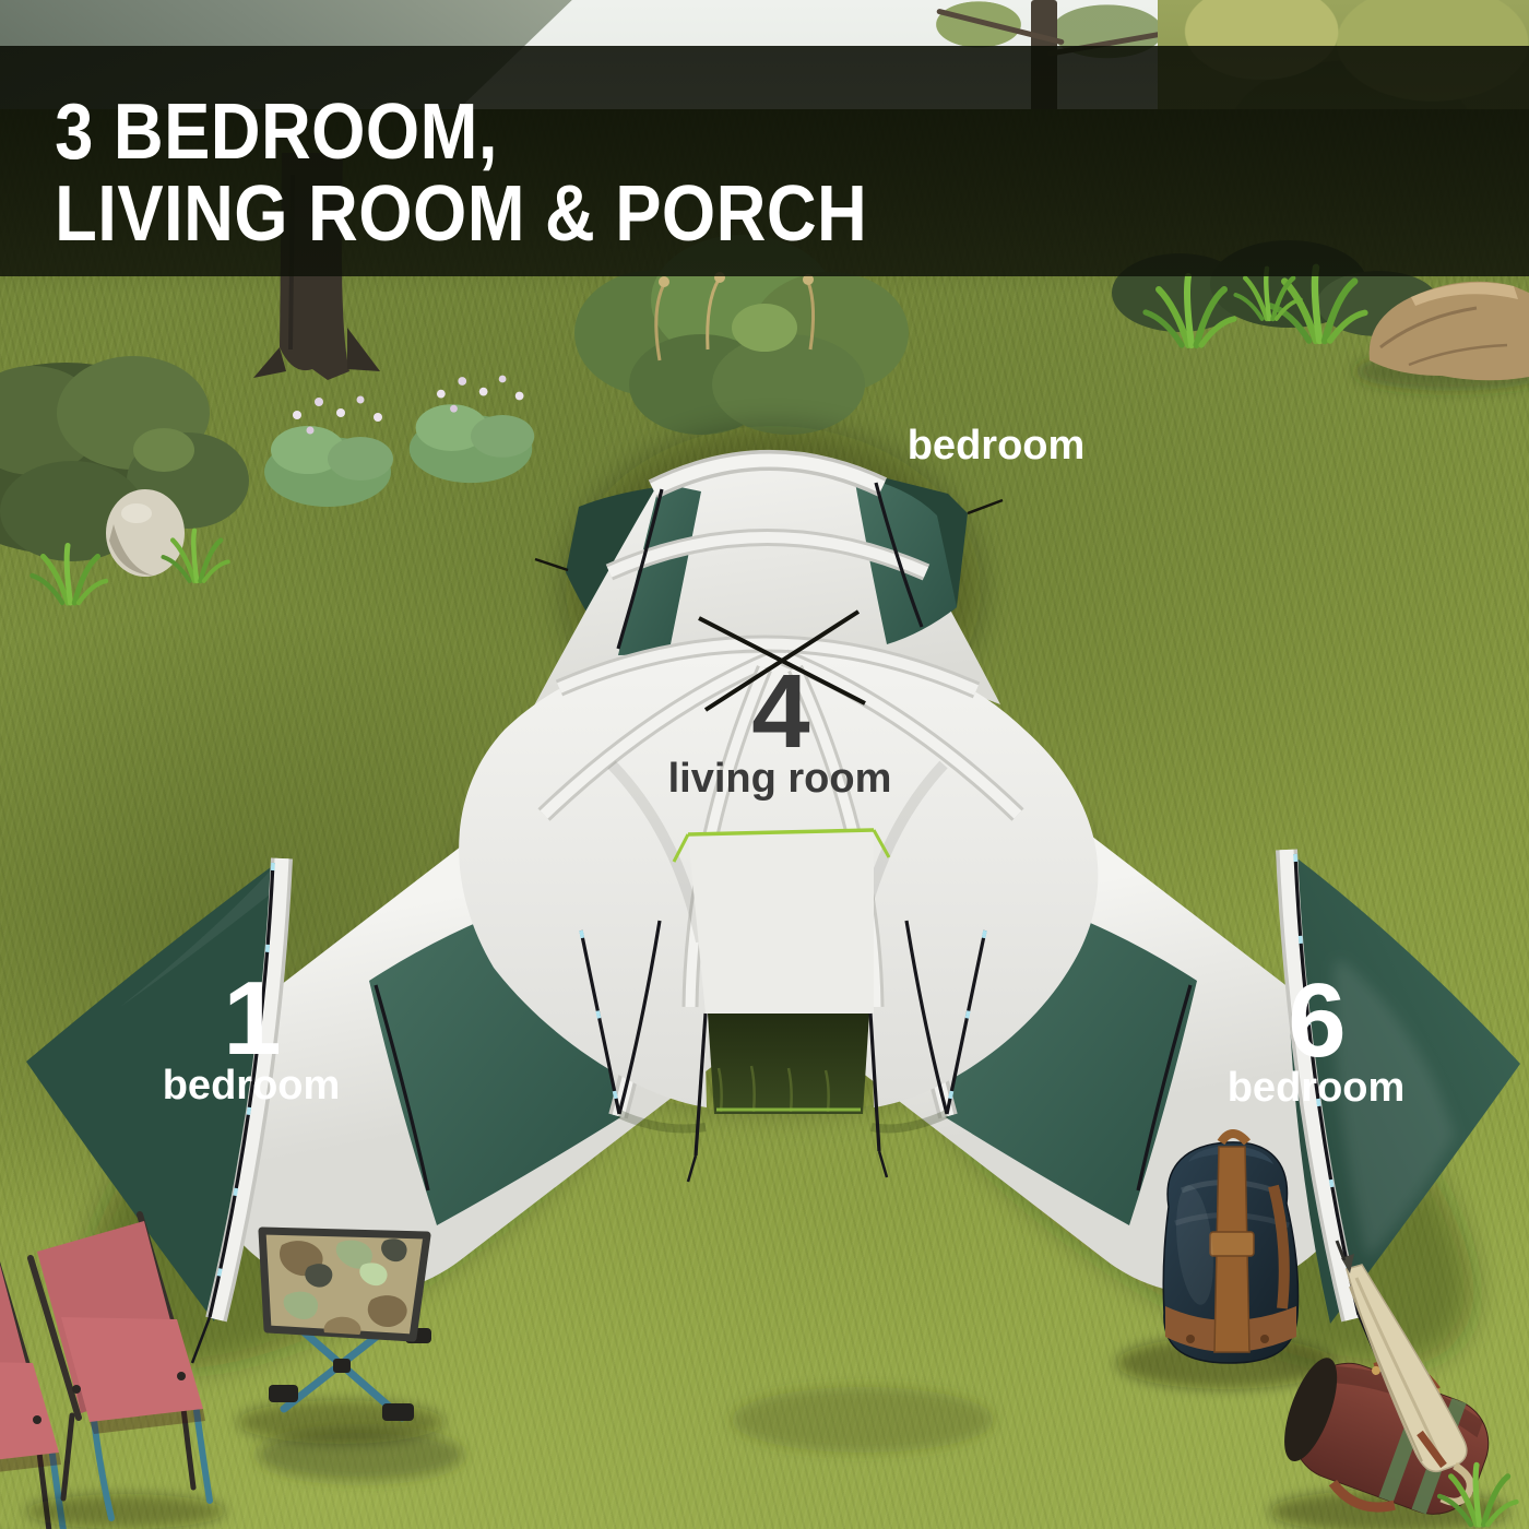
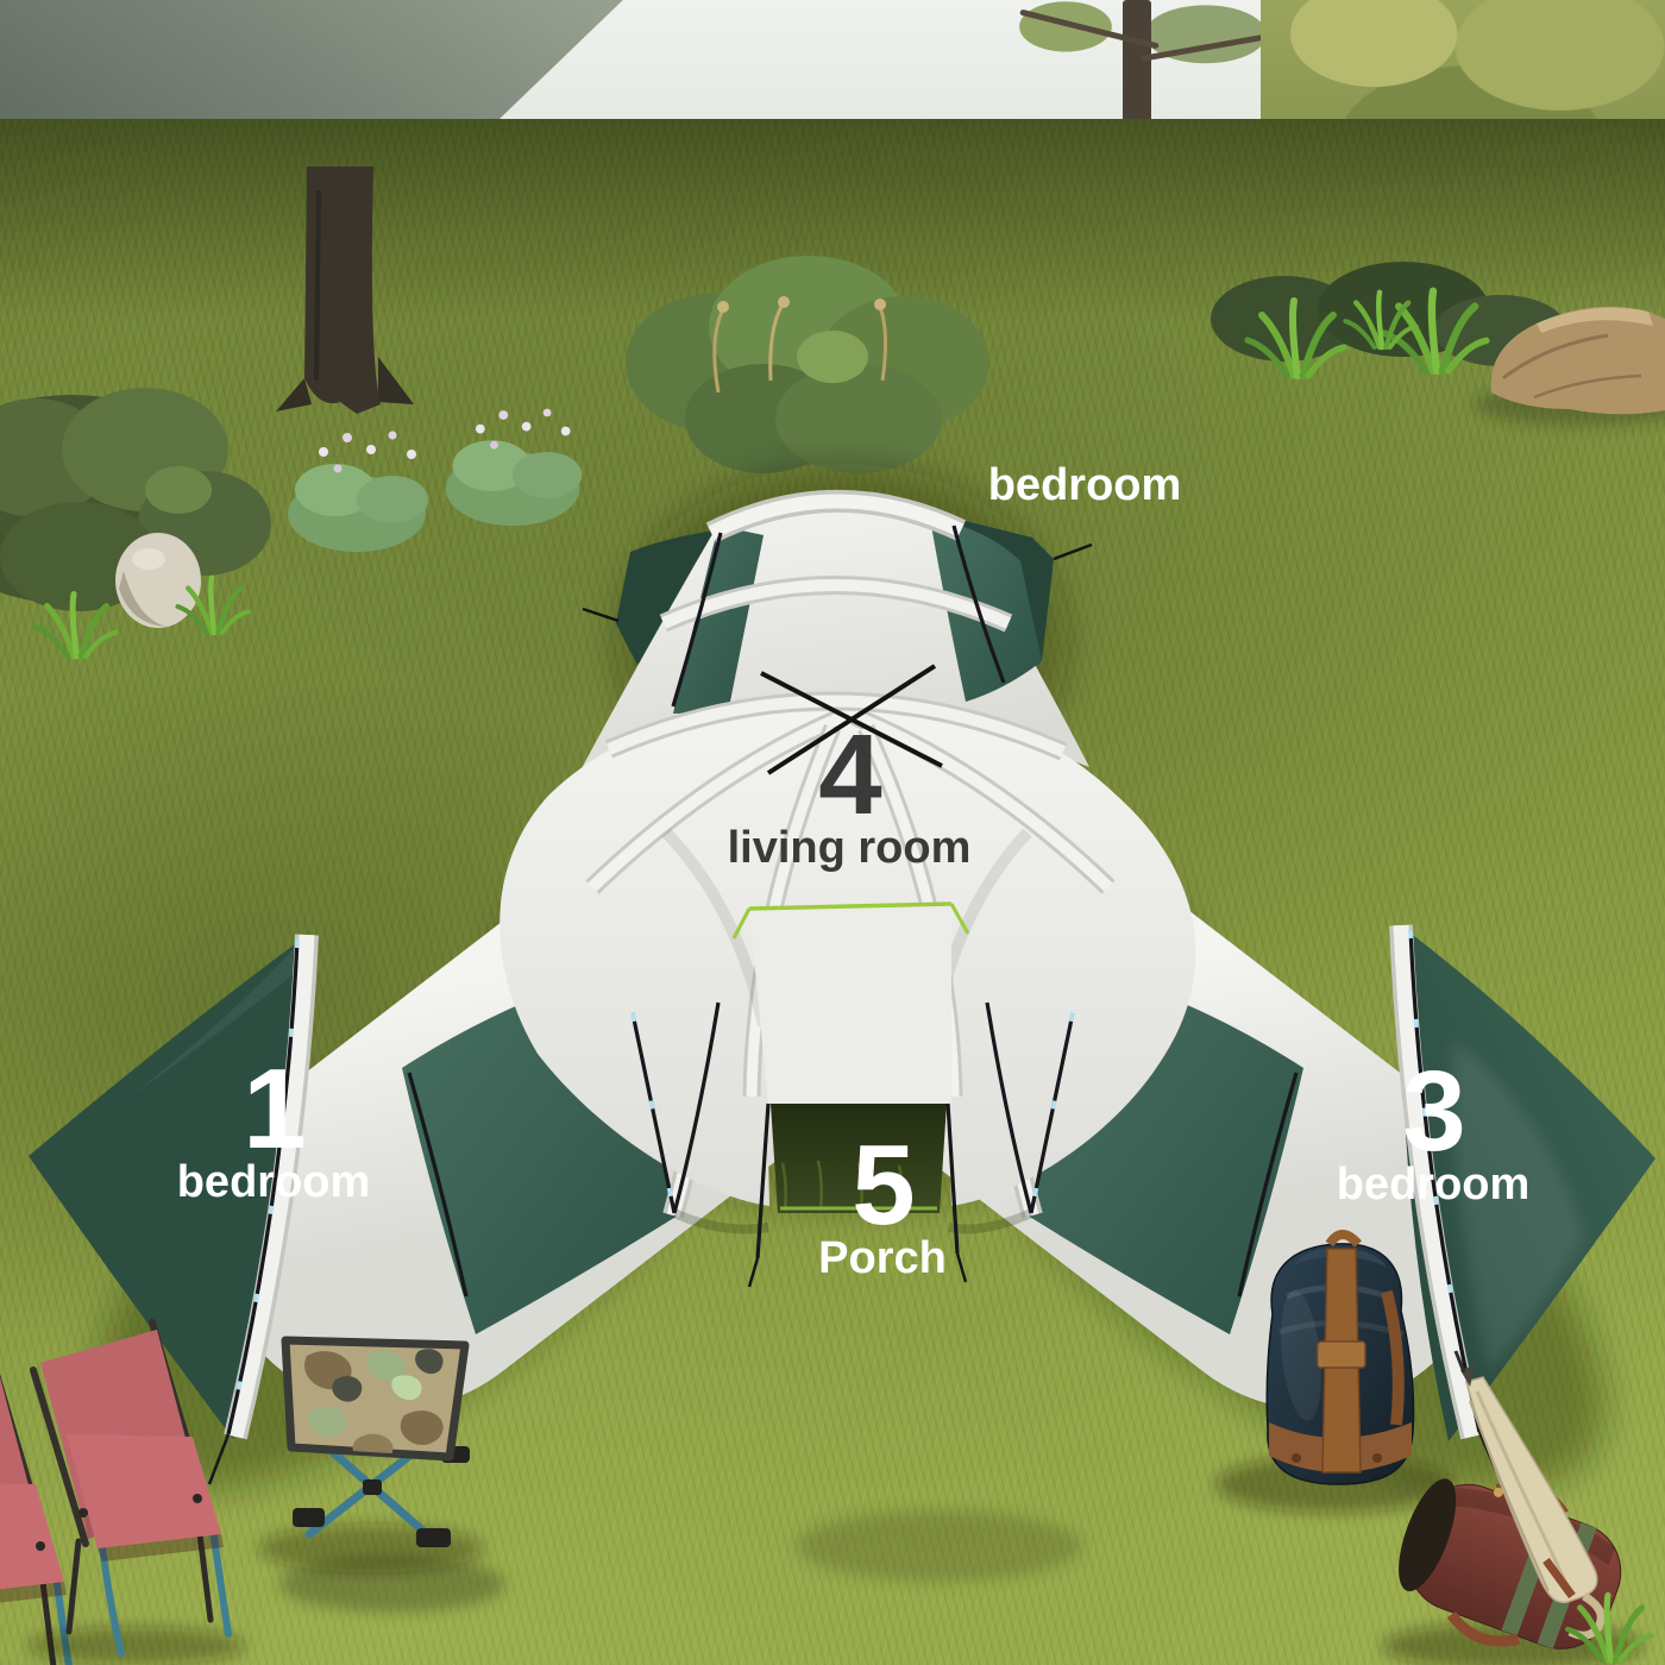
- 3 BEDROOM,
- LIVING ROOM & PORCH
  1
  bedroom
  bedroom
- 6
+ 3
  bedroom
  4
  living room
+ 5
+ Porch
